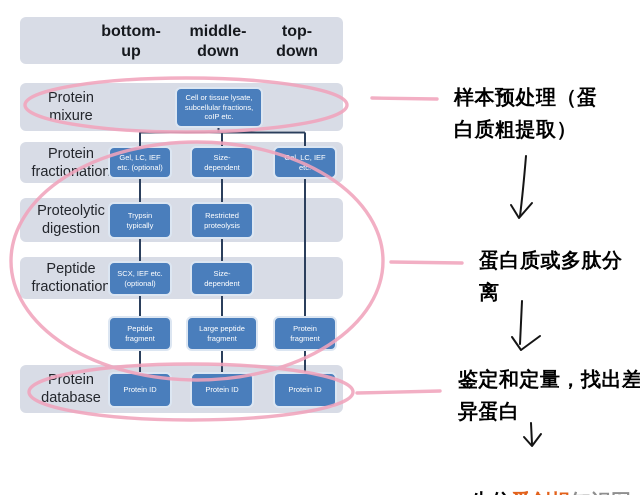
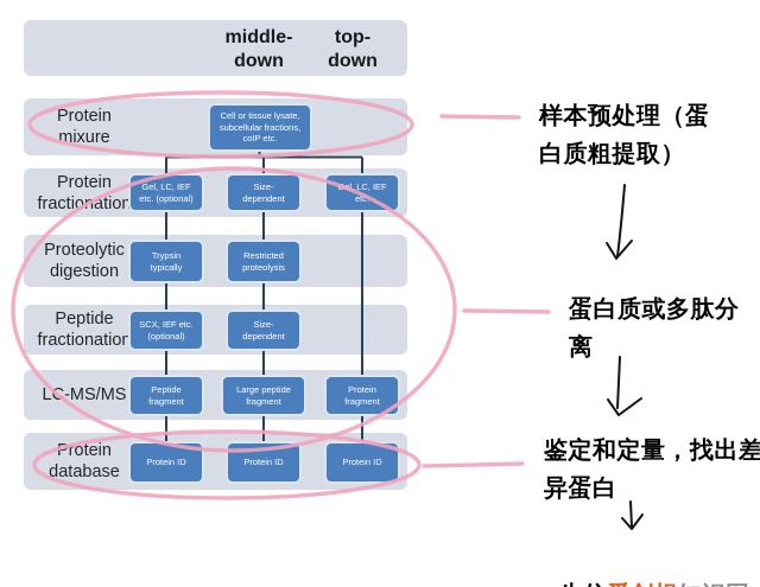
- bottom-
- up
  middle-
  down
  top-
  down
  Protein
  mixure
  Protein
  fractionation
  Proteolytic
  digestion
  Peptide
  fractionation
+ LC-MS/MS
  Protein
  database
  Cell or tissue lysate,
  subcellular fractions,
  coIP etc.
  Gel, LC, IEF
  etc. (optional)
  Size-
  dependent
  Gel, LC, IEF
  etc.
  Trypsin
  typically
  Restricted
  proteolysis
  SCX, IEF etc.
  (optional)
  Size-
  dependent
  Peptide
  fragment
  Large peptide
  fragment
  Protein
  fragment
  Protein ID
  Protein ID
  Protein ID
  样本预处理（蛋
  白质粗提取）
  蛋白质或多肽分
  离
  鉴定和定量，找出差
  异蛋白
